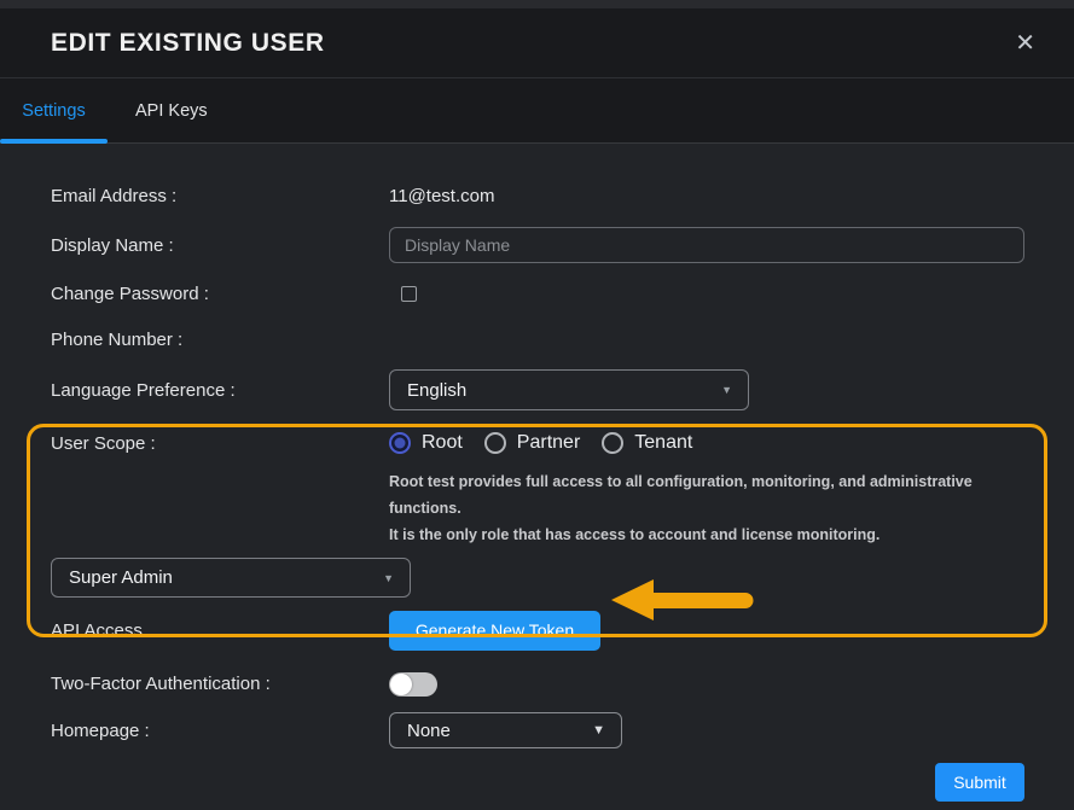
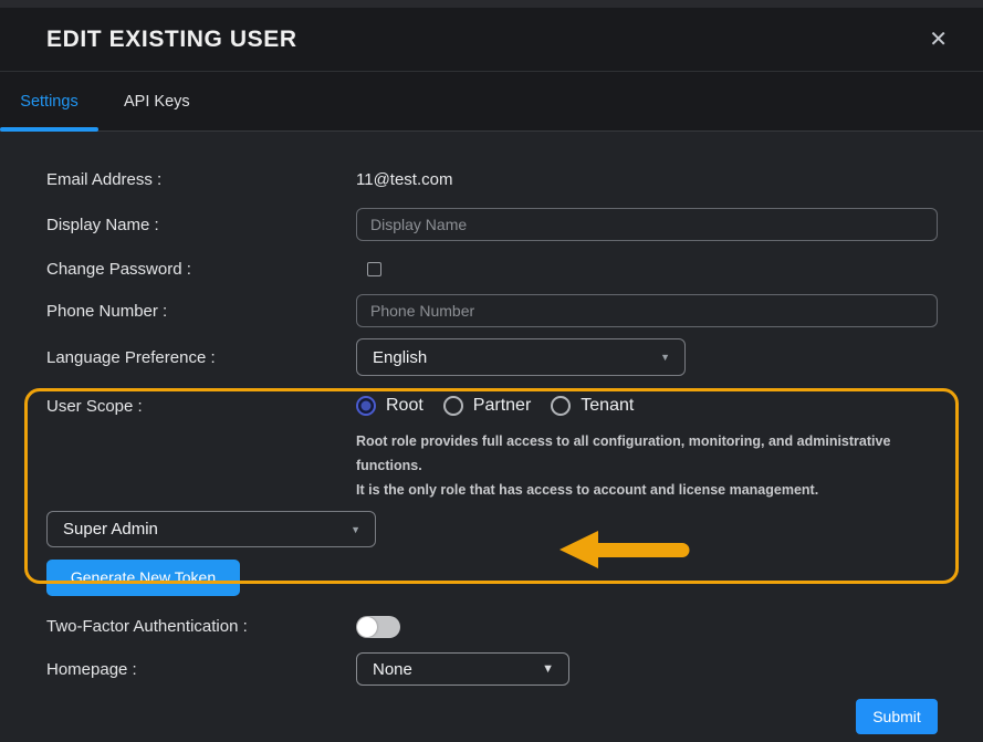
  EDIT EXISTING USER
  ✕
  Settings
  API Keys
  Email Address :
  11@test.com
  Display Name :
  Display Name
  Change Password :
  Phone Number :
+ Phone Number
  Language Preference :
  English
  ▼
  User Scope :
  Root
  Partner
  Tenant
- Root test provides full access to all configuration, monitoring, and administrative functions.
+ Root role provides full access to all configuration, monitoring, and administrative functions.
- It is the only role that has access to account and license monitoring.
+ It is the only role that has access to account and license management.
  Super Admin
  ▼
- API Access
  Generate New Token
  Two-Factor Authentication :
  Homepage :
  None
  ▼
  Submit
